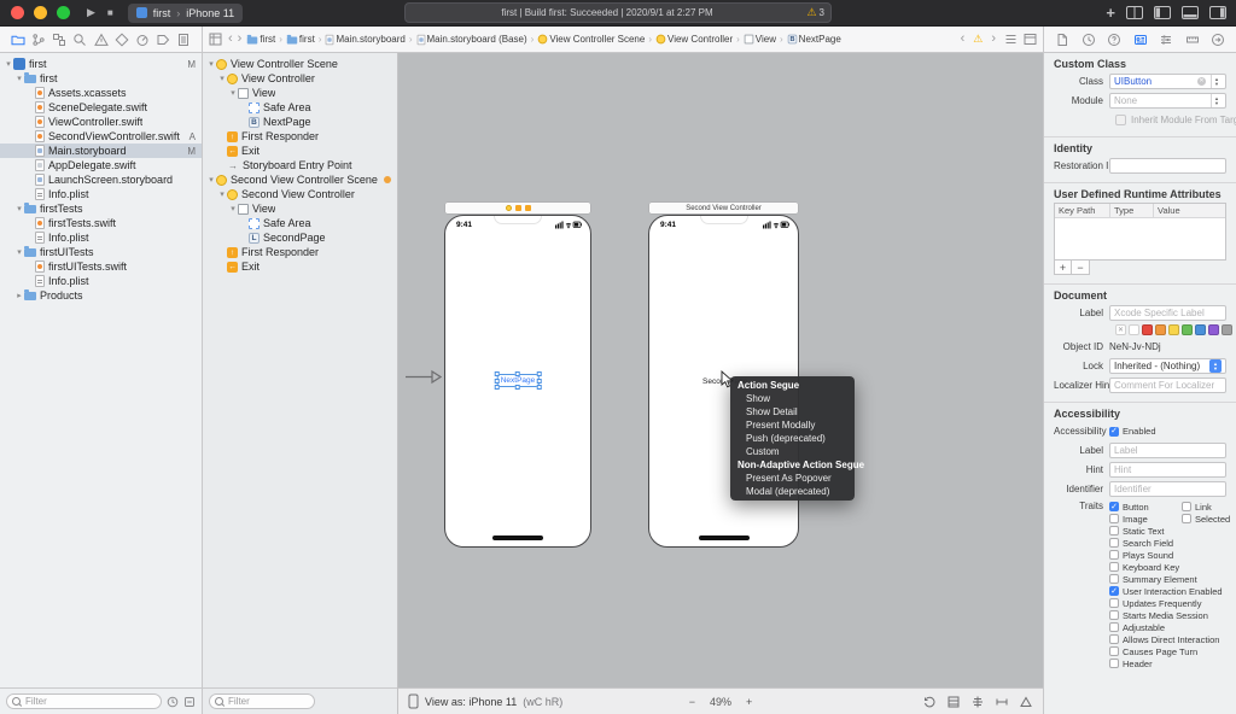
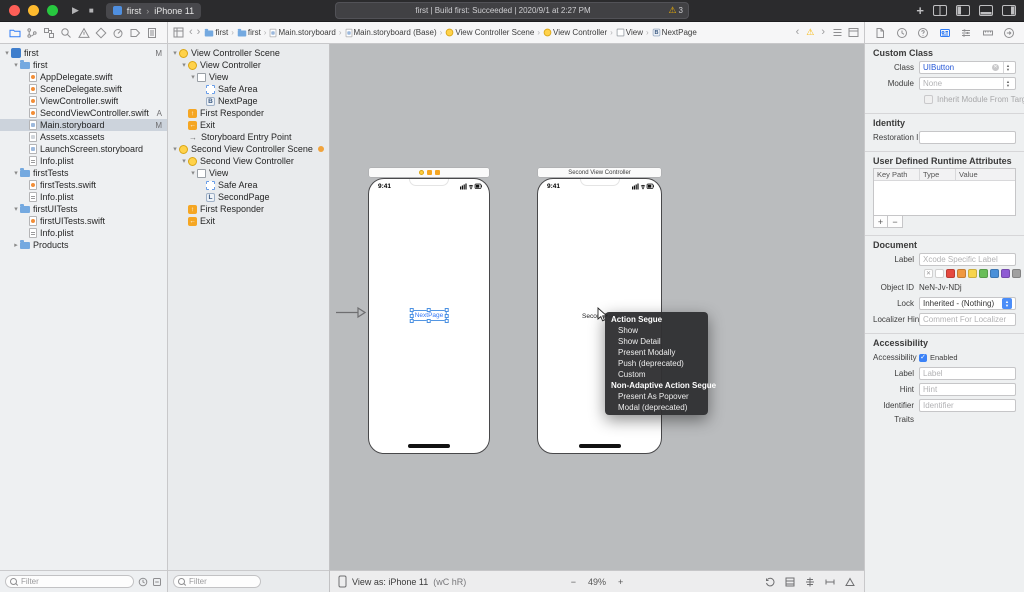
  first
  ›
  iPhone 11
  first | Build first: Succeeded | 2020/9/1 at 2:27 PM
  3
  first
  ›
  first
  ›
  Main.storyboard
  ›
  Main.storyboard (Base)
  ›
  View Controller Scene
  ›
  View Controller
  ›
  View
  ›
  NextPage
  first
  M
  first
- Assets.xcassets
+ AppDelegate.swift
  SceneDelegate.swift
  ViewController.swift
  SecondViewController.swift
  A
  Main.storyboard
  M
- AppDelegate.swift
+ Assets.xcassets
  LaunchScreen.storyboard
  Info.plist
  firstTests
  firstTests.swift
  Info.plist
  firstUITests
  firstUITests.swift
  Info.plist
  Products
  Filter
  View Controller Scene
  View Controller
  View
  Safe Area
  NextPage
  First Responder
  Exit
  Storyboard Entry Point
  Second View Controller Scene
  Second View Controller
  View
  Safe Area
  SecondPage
  First Responder
  Exit
  Filter
  Action Segue
  Show
  Show Detail
  Present Modally
  Push (deprecated)
  Custom
  Non-Adaptive Action Segue
  Present As Popover
  Modal (deprecated)
  View as: iPhone 11
  (wC hR)
  −
  49%
  +
  Custom Class
  Class
  UIButton
  Module
  None
  Inherit Module From Tar
  Identity
  Restoration I
  User Defined Runtime Attributes
  Key Path
  Type
  Value
  +
  −
  Document
  Label
  Xcode Specific Label
  Object ID
  NeN-Jv-NDj
  Lock
  Inherited - (Nothing)
  Localizer Hin
  Comment For Localizer
  Accessibility
  Accessibility
  Enabled
  Label
  Label
  Hint
  Hint
  Identifier
  Identifier
  Traits
- Button
- Link
- Image
- Selected
- Static Text
- Search Field
- Plays Sound
- Keyboard Key
- Summary Element
- User Interaction Enabled
- Updates Frequently
- Starts Media Session
- Adjustable
- Allows Direct Interaction
- Causes Page Turn
- Header
